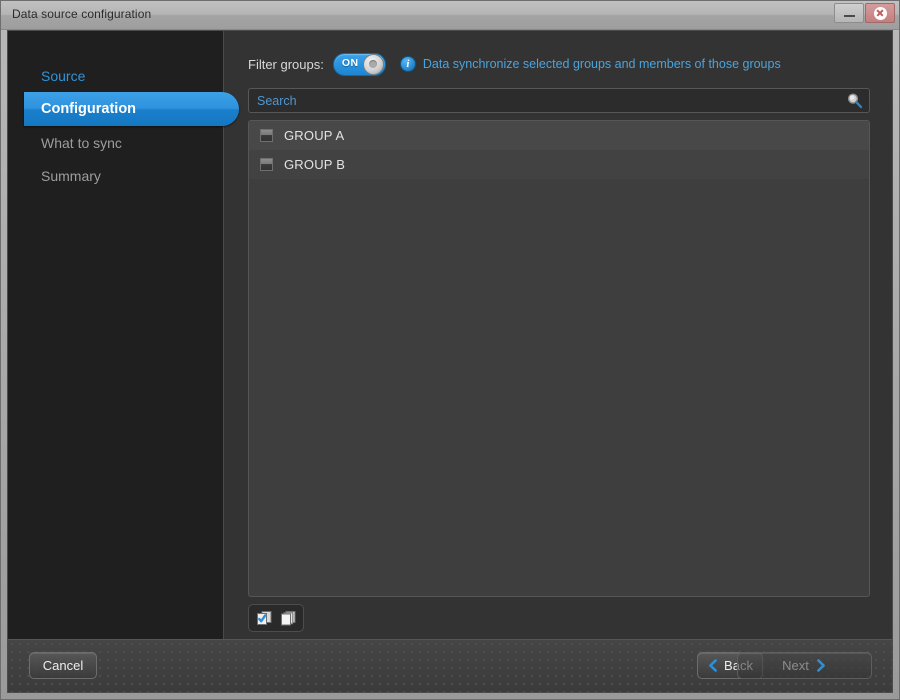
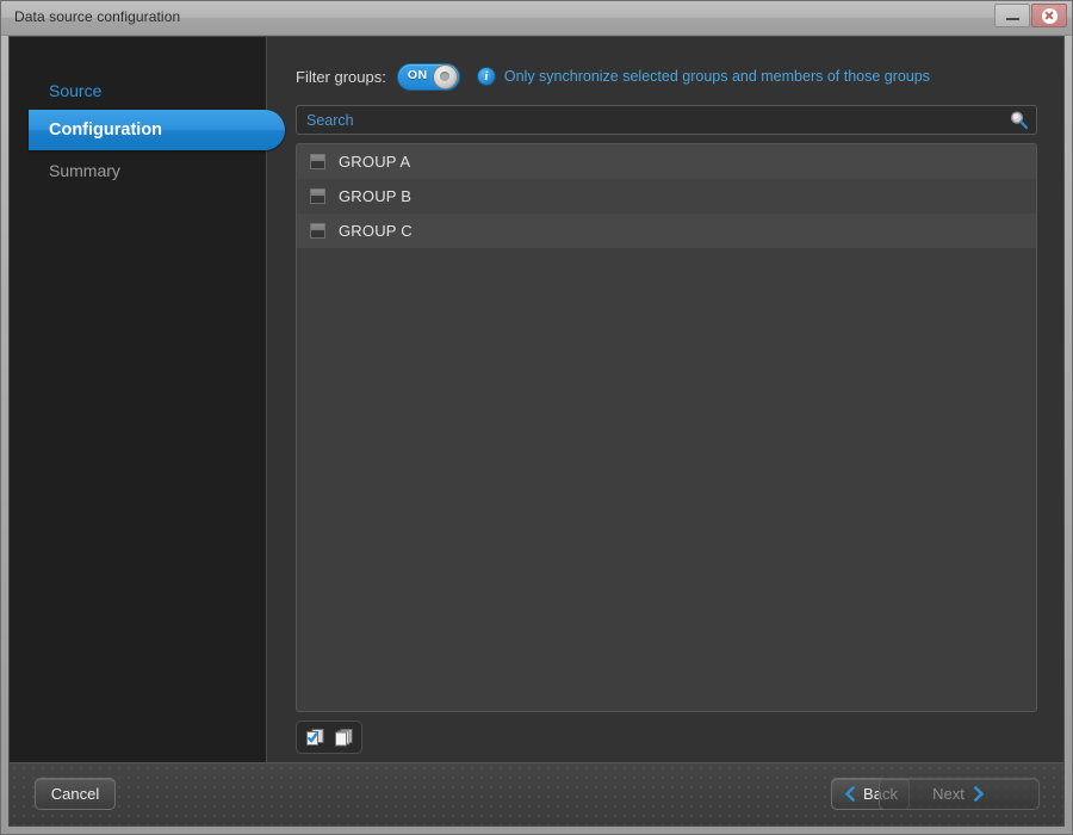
  Data source configuration
  Source
  Configuration
- What to sync
  Summary
  Filter groups:
  ON
  i
- Data synchronize selected groups and members of those groups
+ Only synchronize selected groups and members of those groups
  Search
  GROUP A
  GROUP B
+ GROUP C
  Cancel
  Next
